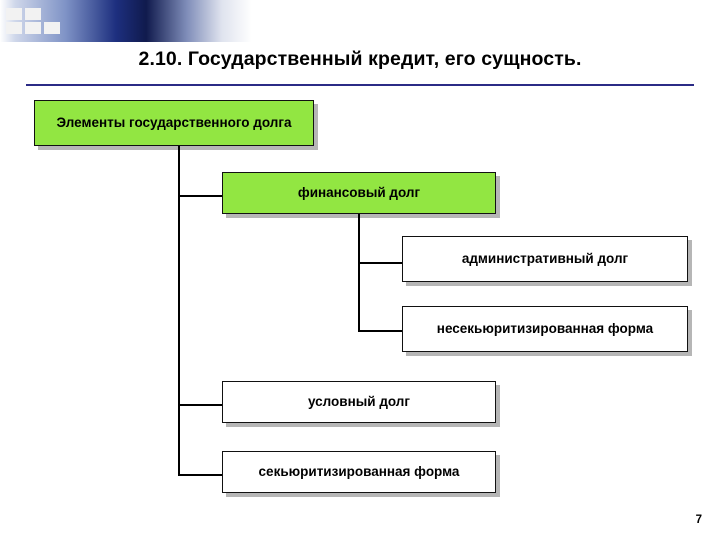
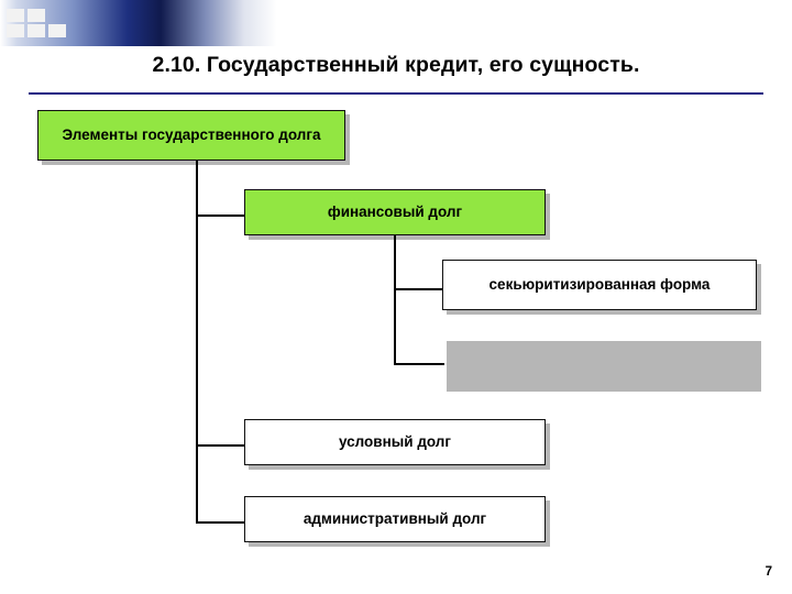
  2.10. Государственный кредит, его сущность.
  Элементы государственного долга
  финансовый долг
- административный долг
+ секьюритизированная форма
- несекьюритизированная форма
  условный долг
- секьюритизированная форма
+ административный долг
  7
